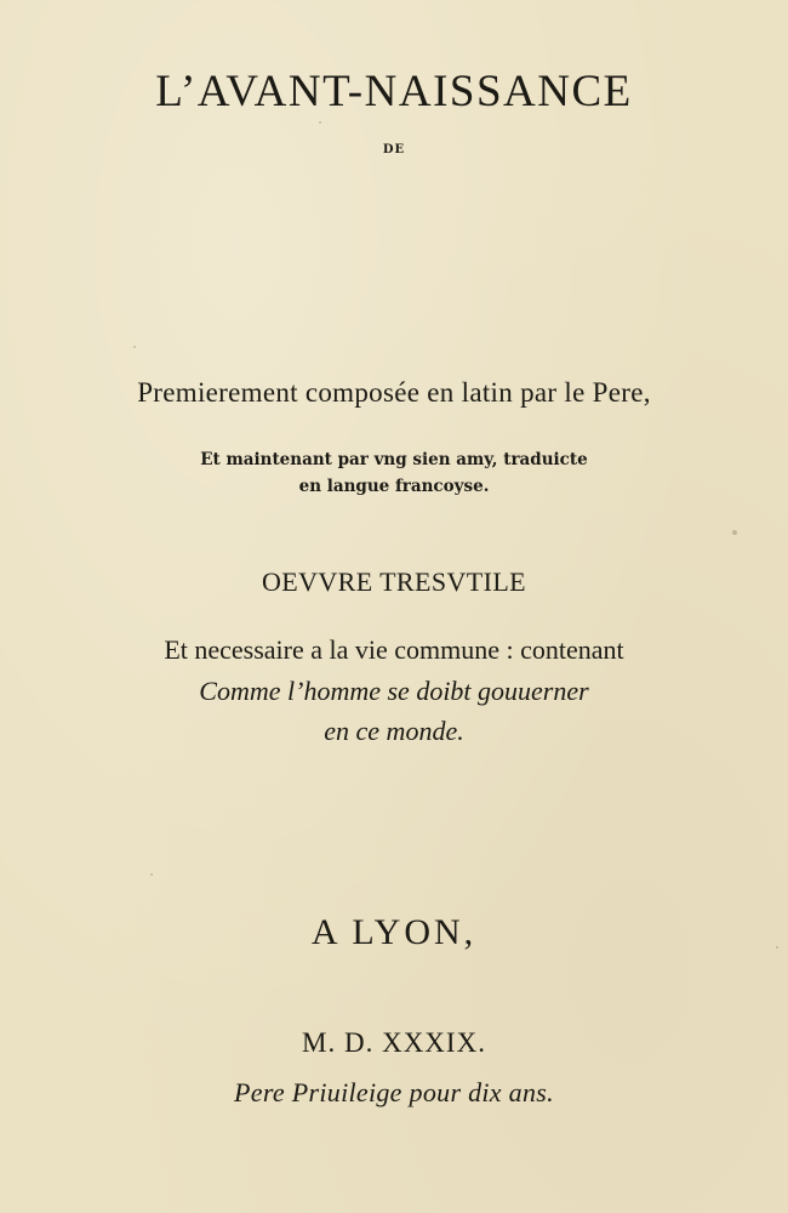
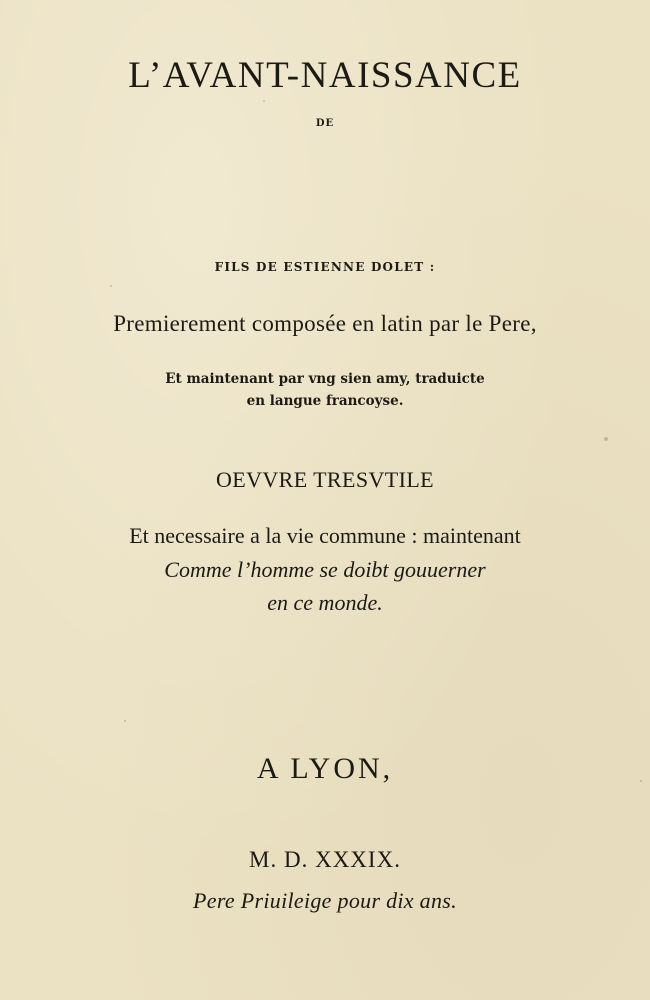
  L’AVANT-NAISSANCE
  DE
+ FILS DE ESTIENNE DOLET :
  Premierement composée en latin par le Pere,
  Et maintenant par vng sien amy, traduicte
  en langue francoyse.
  OEVVRE TRESVTILE
- Et necessaire a la vie commune : contenant
+ Et necessaire a la vie commune : maintenant
  Comme l’homme se doibt gouuerner
  en ce monde.
  A LYON,
  M. D. XXXIX.
  Pere Priuileige pour dix ans.
